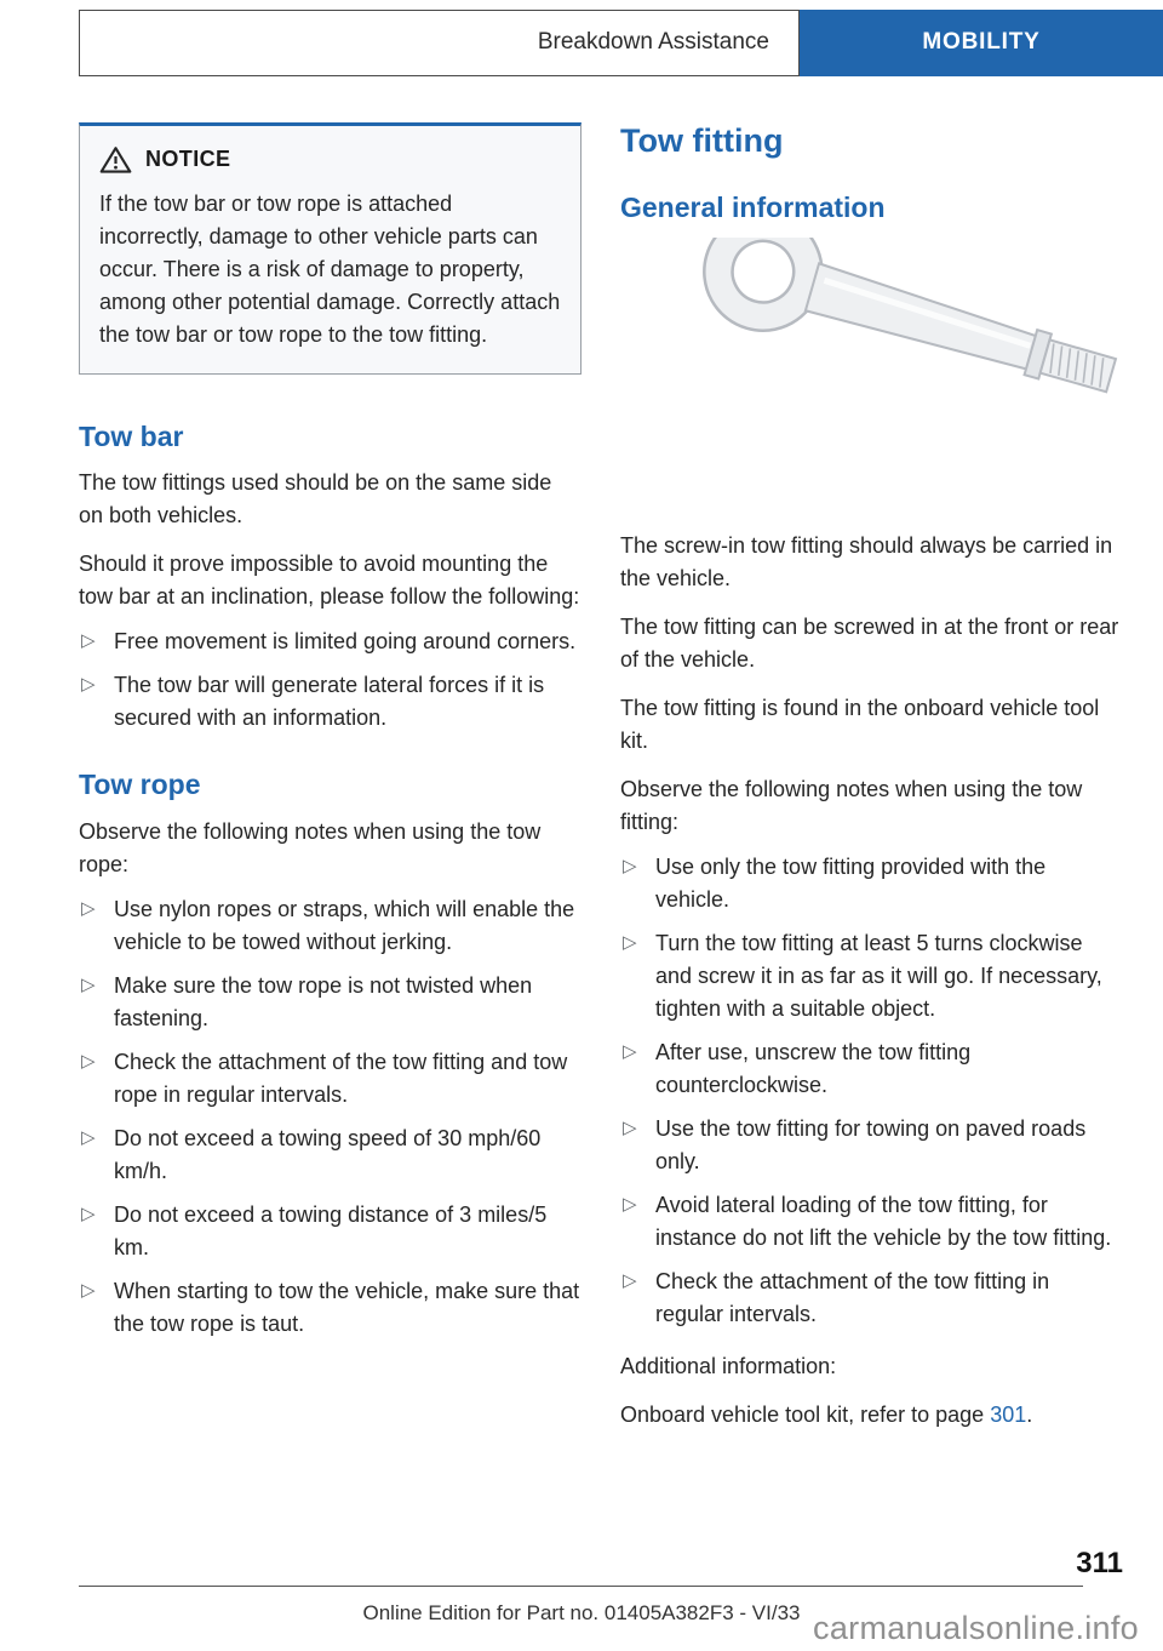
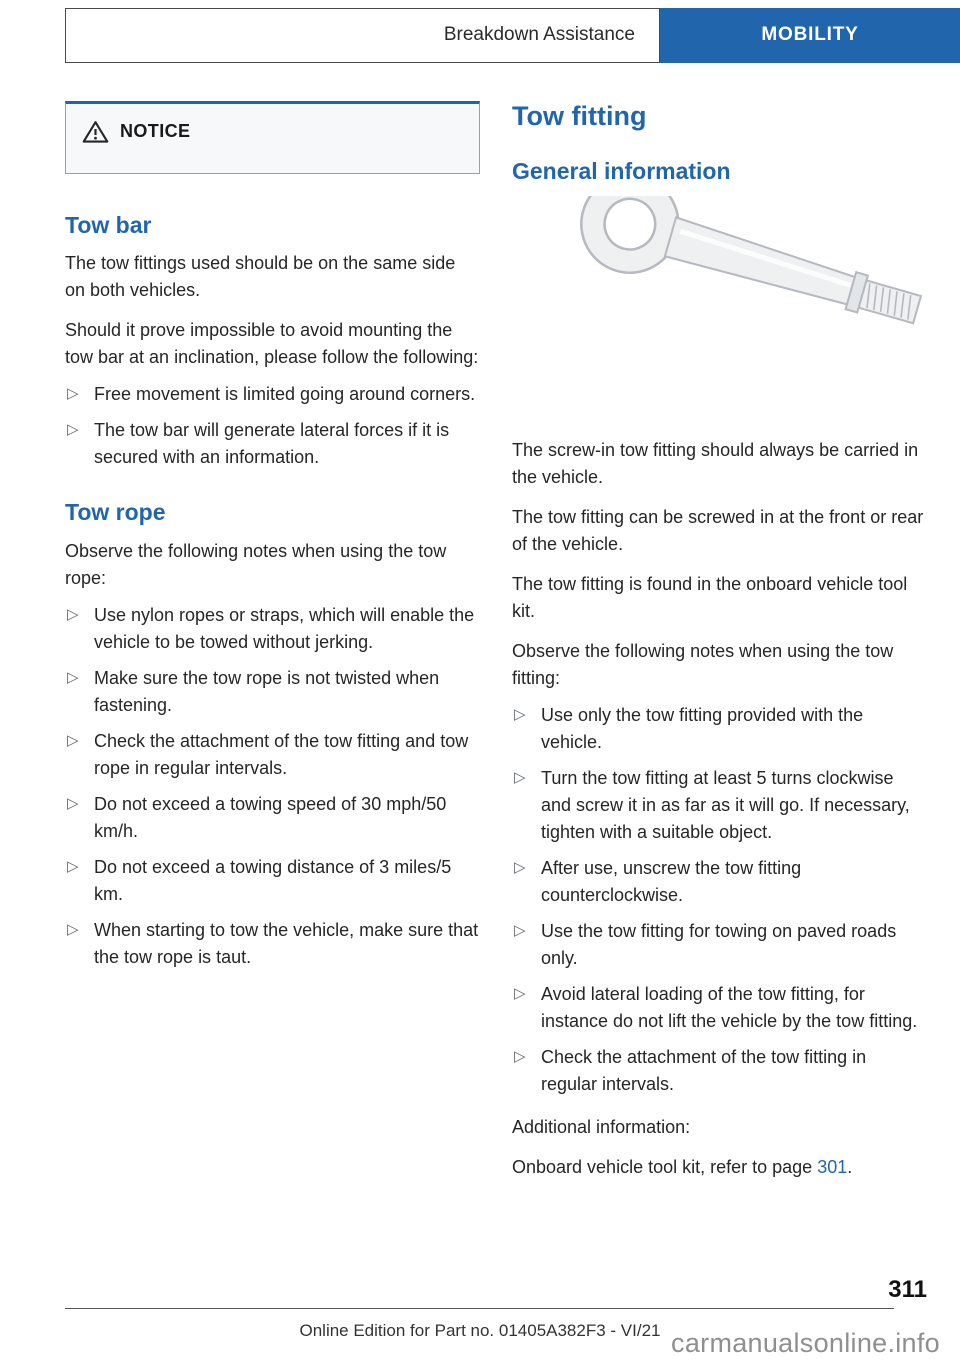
  Breakdown Assistance
  MOBILITY
  NOTICE
- If the tow bar or tow rope is attached incorrectly, damage to other vehicle parts can occur. There is a risk of damage to property, among other potential damage. Correctly attach the tow bar or tow rope to the tow fitting.
  Tow bar
  The tow fittings used should be on the same side on both vehicles.
  Should it prove impossible to avoid mounting the tow bar at an inclination, please follow the following:
  ▷
  Free movement is limited going around corners.
  ▷
  The tow bar will generate lateral forces if it is secured with an information.
  Tow rope
  Observe the following notes when using the tow rope:
  ▷
  Use nylon ropes or straps, which will enable the vehicle to be towed without jerking.
  ▷
  Make sure the tow rope is not twisted when fastening.
  ▷
  Check the attachment of the tow fitting and tow rope in regular intervals.
  ▷
- Do not exceed a towing speed of 30 mph/60 km/h.
+ Do not exceed a towing speed of 30 mph/50 km/h.
  ▷
  Do not exceed a towing distance of 3 miles/5 km.
  ▷
  When starting to tow the vehicle, make sure that the tow rope is taut.
  Tow fitting
  General information
  The screw-in tow fitting should always be carried in the vehicle.
  The tow fitting can be screwed in at the front or rear of the vehicle.
  The tow fitting is found in the onboard vehicle tool kit.
  Observe the following notes when using the tow fitting:
  ▷
  Use only the tow fitting provided with the vehicle.
  ▷
  Turn the tow fitting at least 5 turns clockwise and screw it in as far as it will go. If necessary, tighten with a suitable object.
  ▷
  After use, unscrew the tow fitting counterclockwise.
  ▷
  Use the tow fitting for towing on paved roads only.
  ▷
  Avoid lateral loading of the tow fitting, for instance do not lift the vehicle by the tow fitting.
  ▷
  Check the attachment of the tow fitting in regular intervals.
  Additional information:
  Onboard vehicle tool kit, refer to page 301.
  311
- Online Edition for Part no. 01405A382F3 - VI/33
+ Online Edition for Part no. 01405A382F3 - VI/21
  carmanualsonline.info
